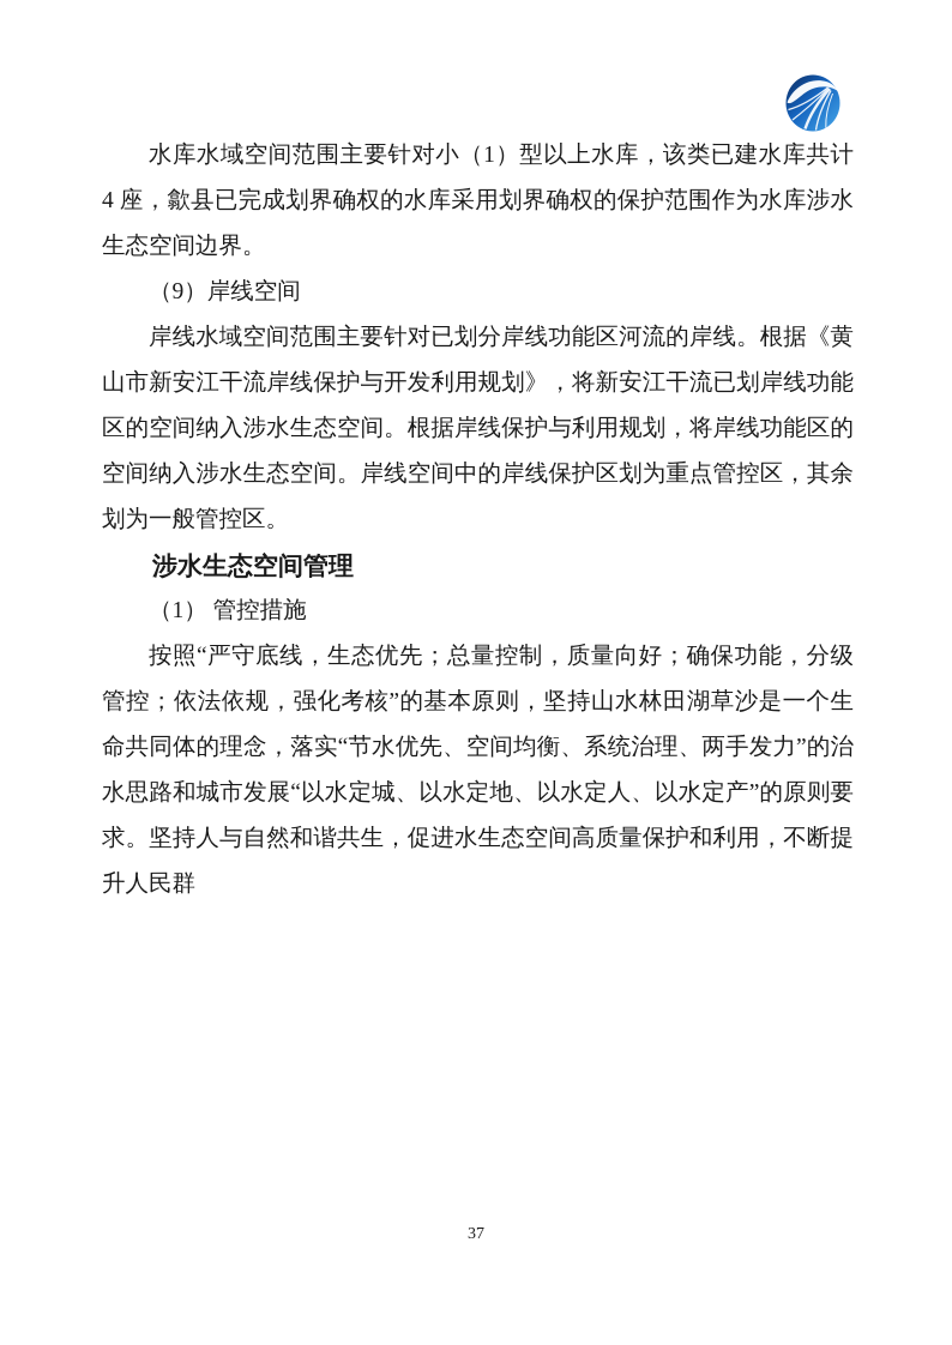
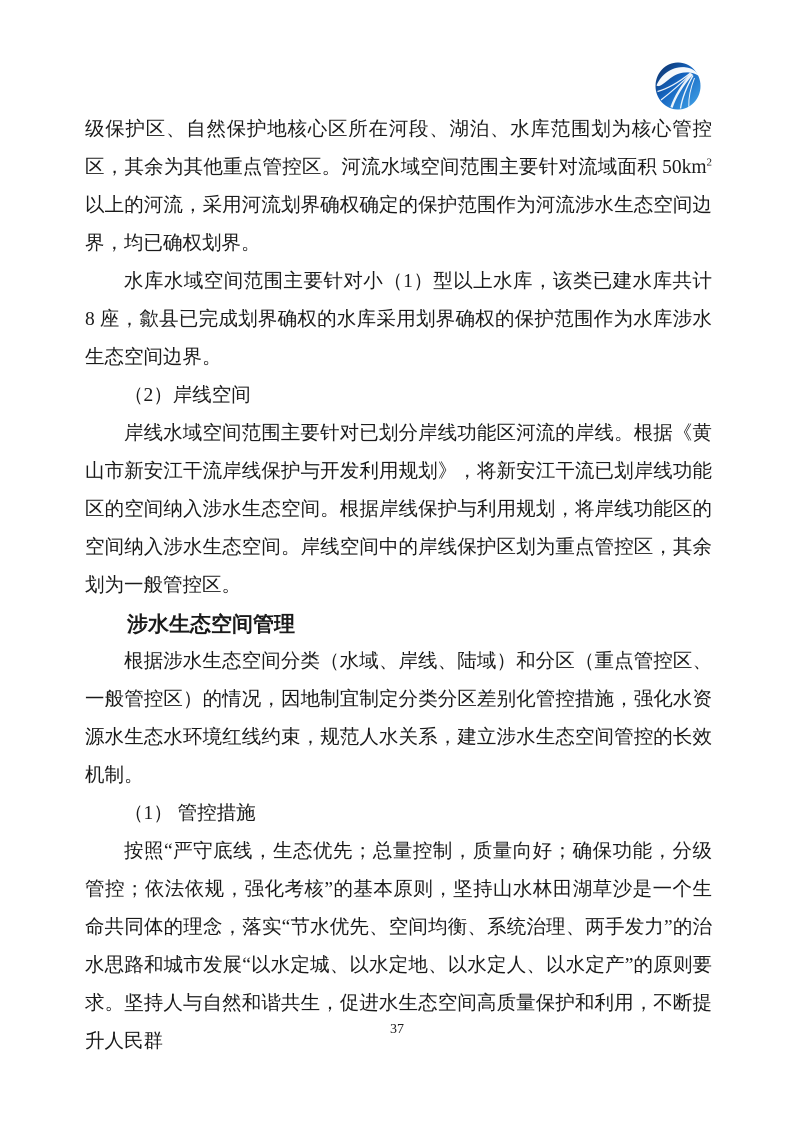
+ 级保护区、自然保护地核心区所在河段、湖泊、水库范围划为核心管控区，其余为其他重点管控区。河流水域空间范围主要针对流域面积 50km2以上的河流，采用河流划界确权确定的保护范围作为河流涉水生态空间边界，均已确权划界。
- 水库水域空间范围主要针对小（1）型以上水库，该类已建水库共计 4 座，歙县已完成划界确权的水库采用划界确权的保护范围作为水库涉水生态空间边界。
+ 水库水域空间范围主要针对小（1）型以上水库，该类已建水库共计 8 座，歙县已完成划界确权的水库采用划界确权的保护范围作为水库涉水生态空间边界。
- （9）岸线空间
+ （2）岸线空间
  岸线水域空间范围主要针对已划分岸线功能区河流的岸线。根据《黄山市新安江干流岸线保护与开发利用规划》，将新安江干流已划岸线功能区的空间纳入涉水生态空间。根据岸线保护与利用规划，将岸线功能区的空间纳入涉水生态空间。岸线空间中的岸线保护区划为重点管控区，其余划为一般管控区。
  涉水生态空间管理
+ 根据涉水生态空间分类（水域、岸线、陆域）和分区（重点管控区、一般管控区）的情况，因地制宜制定分类分区差别化管控措施，强化水资源水生态水环境红线约束，规范人水关系，建立涉水生态空间管控的长效机制。
  （1） 管控措施
  按照“严守底线，生态优先；总量控制，质量向好；确保功能，分级管控；依法依规，强化考核”的基本原则，坚持山水林田湖草沙是一个生命共同体的理念，落实“节水优先、空间均衡、系统治理、两手发力”的治水思路和城市发展“以水定城、以水定地、以水定人、以水定产”的原则要求。坚持人与自然和谐共生，促进水生态空间高质量保护和利用，不断提升人民群
  37
